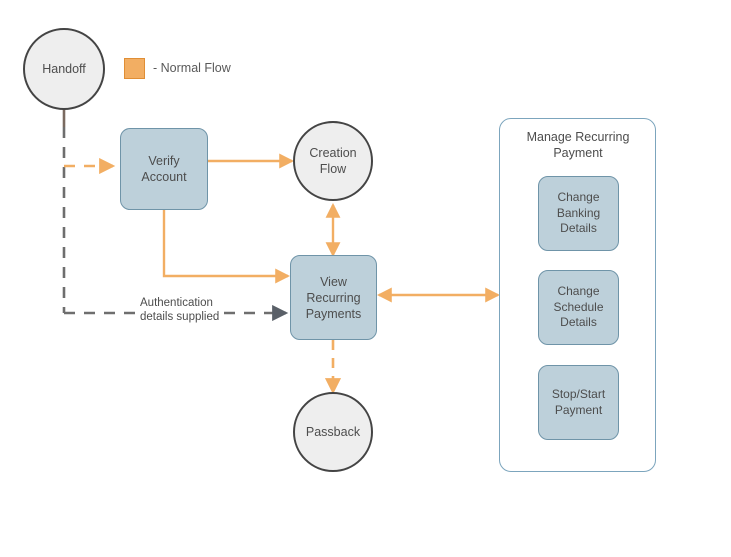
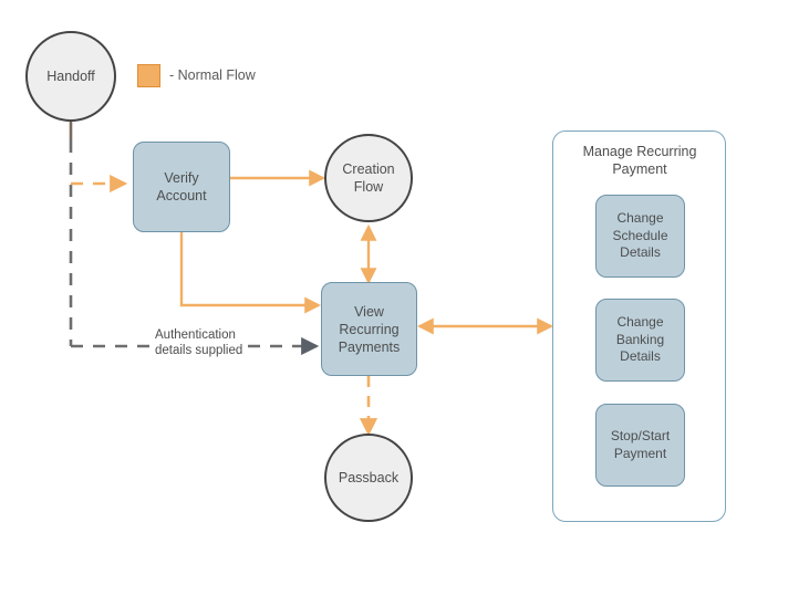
  - Normal Flow
  Handoff
  Verify
  Account
  Creation
  Flow
  View
  Recurring
  Payments
  Passback
  Authentication
  details supplied
  Manage Recurring
  Payment
  Change
- Banking
+ Schedule
  Details
  Change
- Schedule
+ Banking
  Details
  Stop/Start
  Payment
